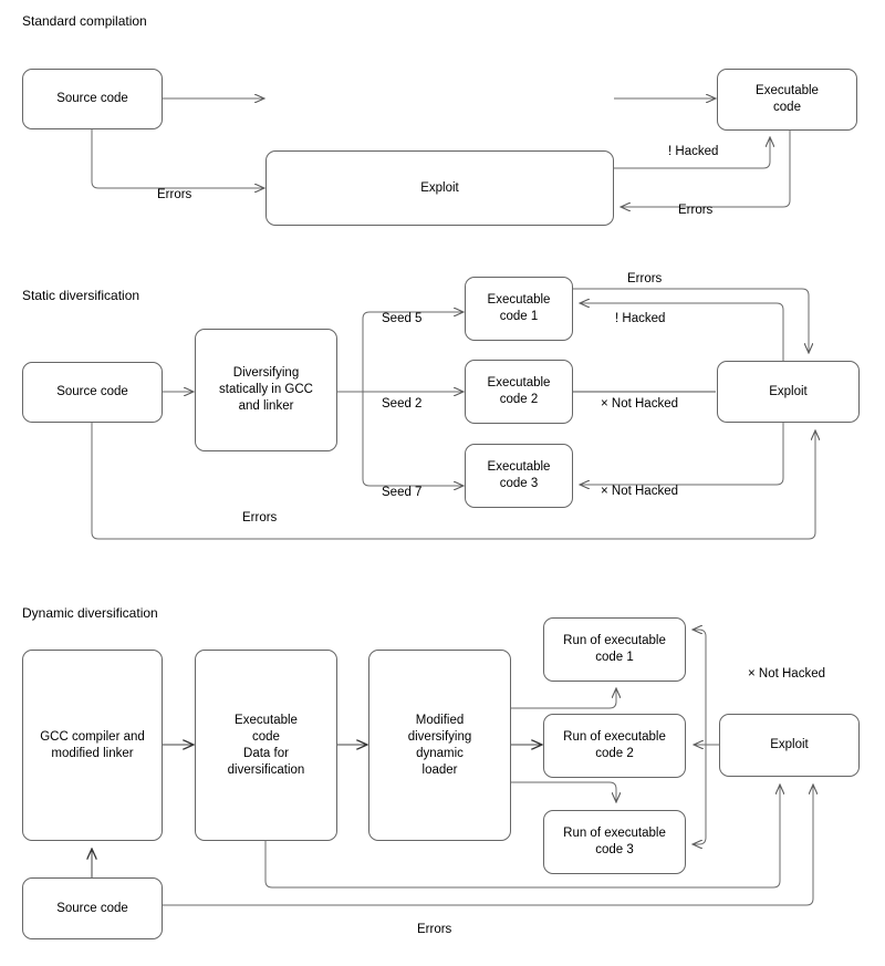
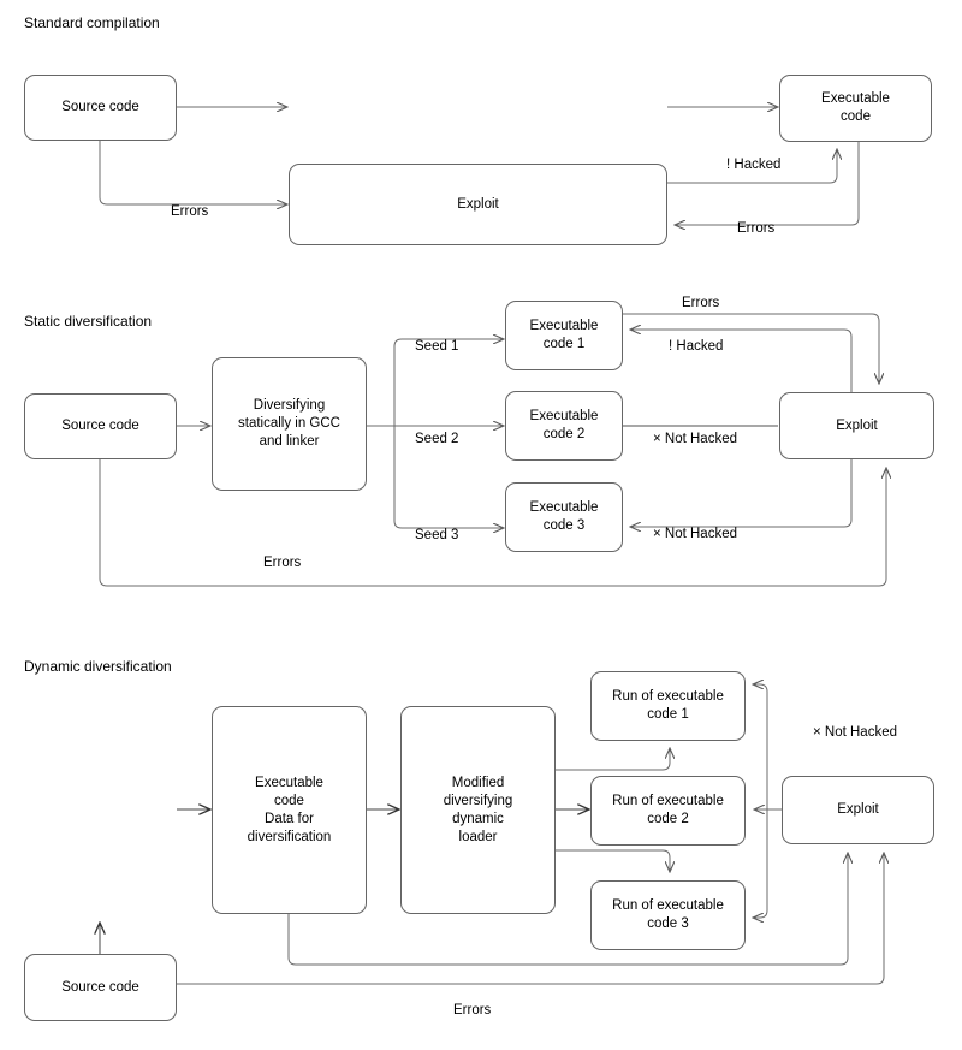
  Standard compilation
  Static diversification
  Dynamic diversification
  Source code
  Executable
  code
  Exploit
  Errors
  ! Hacked
  Errors
  Source code
  Diversifying
  statically in GCC
  and linker
  Executable
  code 1
  Executable
  code 2
  Executable
  code 3
  Exploit
- Seed 5
+ Seed 1
  Seed 2
- Seed 7
+ Seed 3
  Errors
  ! Hacked
  × Not Hacked
  × Not Hacked
  Errors
- GCC compiler and
- modified linker
  Executable
  code
  Data for
  diversification
  Modified
  diversifying
  dynamic
  loader
  Run of executable
  code 1
  Run of executable
  code 2
  Run of executable
  code 3
  Exploit
  Source code
  × Not Hacked
  Errors
